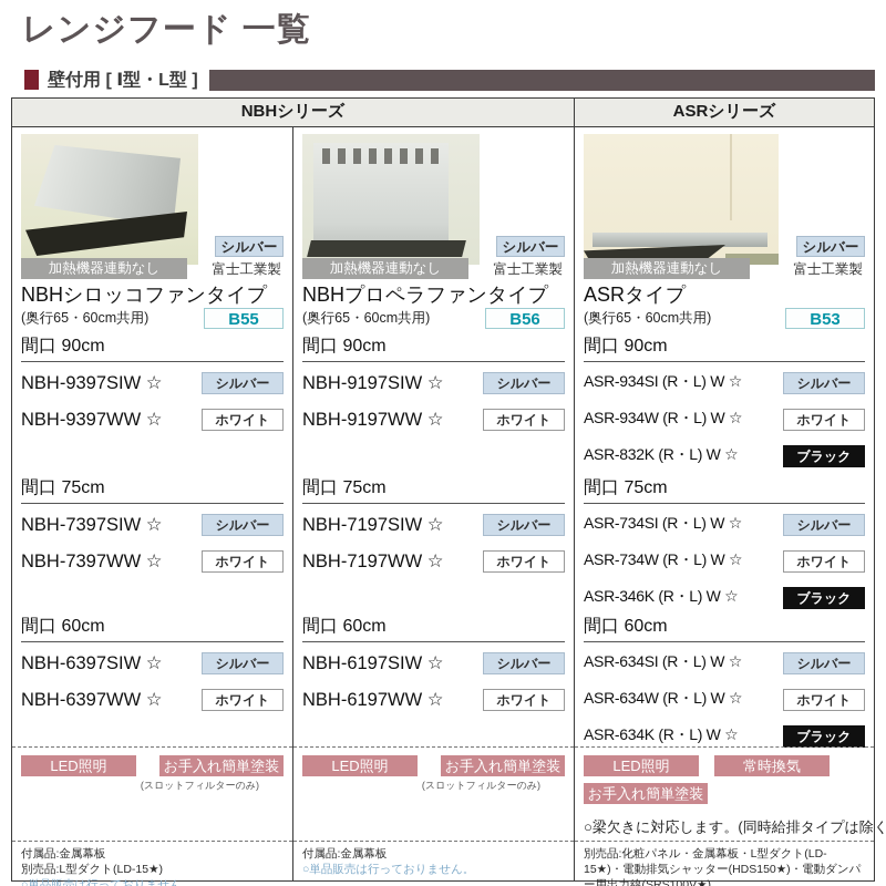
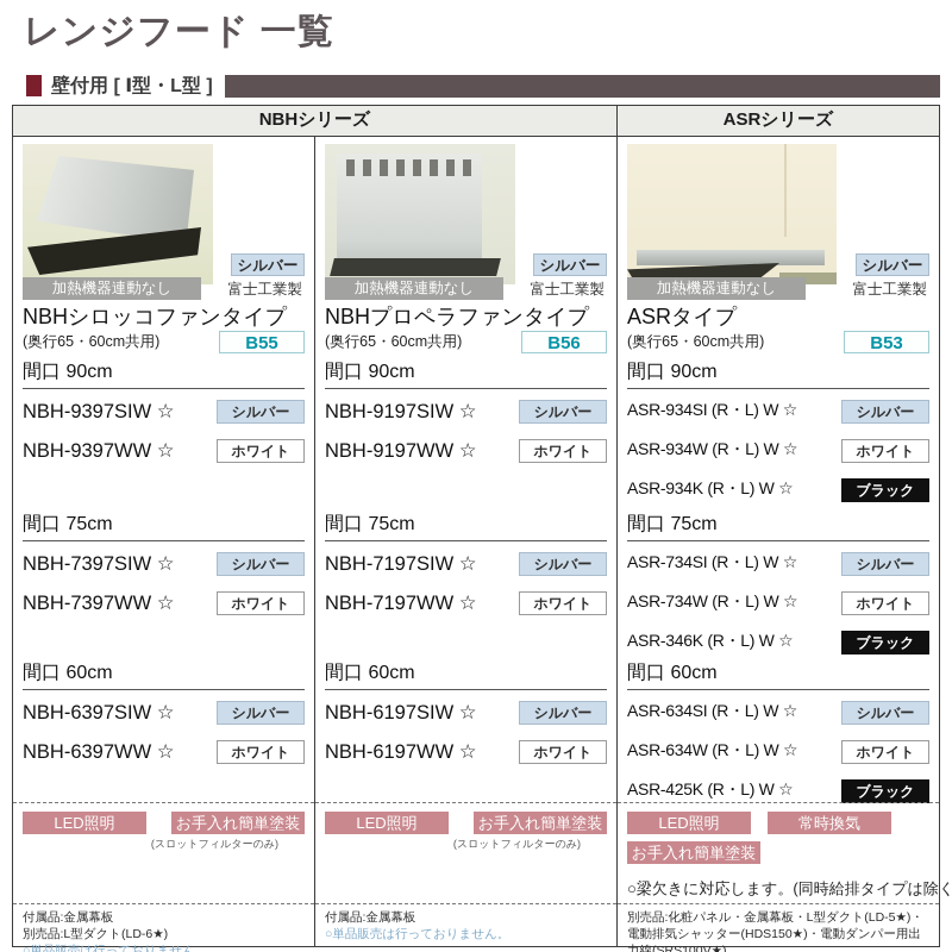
  レンジフード 一覧
  壁付用 [ Ⅰ型・L型 ]
  NBHシリーズ
  ASRシリーズ
  シルバー
  加熱機器連動なし
  富士工業製
  NBHシロッコファンタイプ
  (奥行65・60cm共用)
  B55
  間口 90cm
  NBH-9397SIW ☆
  シルバー
  NBH-9397WW ☆
  ホワイト
  間口 75cm
  NBH-7397SIW ☆
  シルバー
  NBH-7397WW ☆
  ホワイト
  間口 60cm
  NBH-6397SIW ☆
  シルバー
  NBH-6397WW ☆
  ホワイト
  LED照明
  お手入れ簡単塗装
  (スロットフィルターのみ)
  付属品:金属幕板
- 別売品:L型ダクト(LD-15★)
+ 別売品:L型ダクト(LD-6★)
  ○単品販売は行っておりません。
  シルバー
  加熱機器連動なし
  富士工業製
  NBHプロペラファンタイプ
  (奥行65・60cm共用)
  B56
  間口 90cm
  NBH-9197SIW ☆
  シルバー
  NBH-9197WW ☆
  ホワイト
  間口 75cm
  NBH-7197SIW ☆
  シルバー
  NBH-7197WW ☆
  ホワイト
  間口 60cm
  NBH-6197SIW ☆
  シルバー
  NBH-6197WW ☆
  ホワイト
  LED照明
  お手入れ簡単塗装
  (スロットフィルターのみ)
  付属品:金属幕板
  ○単品販売は行っておりません。
  シルバー
  加熱機器連動なし
  富士工業製
  ASRタイプ
  (奥行65・60cm共用)
  B53
  間口 90cm
  ASR-934SI (R・L) W ☆
  シルバー
  ASR-934W (R・L) W ☆
  ホワイト
- ASR-832K (R・L) W ☆
+ ASR-934K (R・L) W ☆
  ブラック
  間口 75cm
  ASR-734SI (R・L) W ☆
  シルバー
  ASR-734W (R・L) W ☆
  ホワイト
  ASR-346K (R・L) W ☆
  ブラック
  間口 60cm
  ASR-634SI (R・L) W ☆
  シルバー
  ASR-634W (R・L) W ☆
  ホワイト
- ASR-634K (R・L) W ☆
+ ASR-425K (R・L) W ☆
  ブラック
  LED照明
  常時換気
  お手入れ簡単塗装
  ○梁欠きに対応します。(同時給排タイプは除く
- 別売品:化粧パネル・金属幕板・L型ダクト(LD-15★)・電動排気シャッター(HDS150★)・電動ダンパー用出力線(SRS100V★)
+ 別売品:化粧パネル・金属幕板・L型ダクト(LD-5★)・電動排気シャッター(HDS150★)・電動ダンパー用出力線(SRS100V★)
